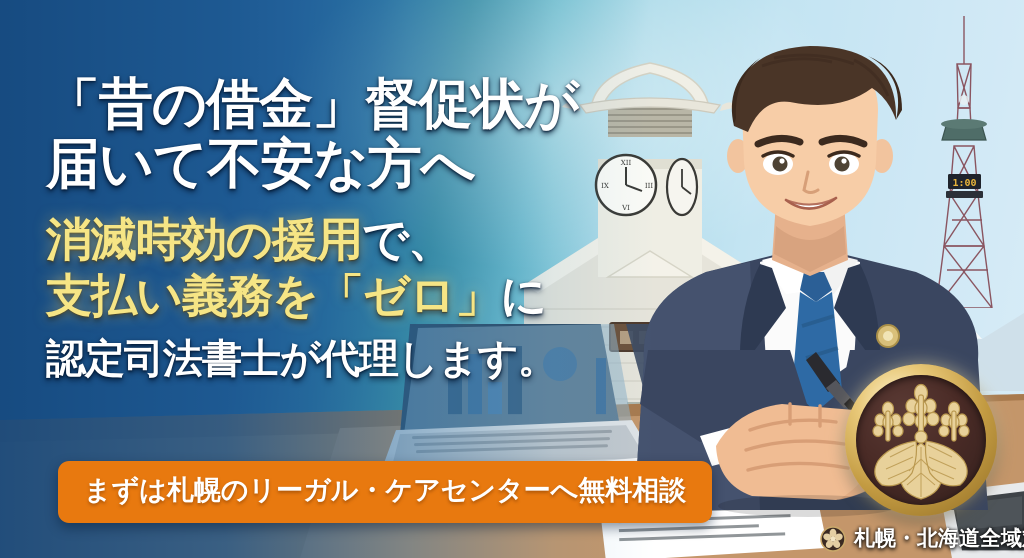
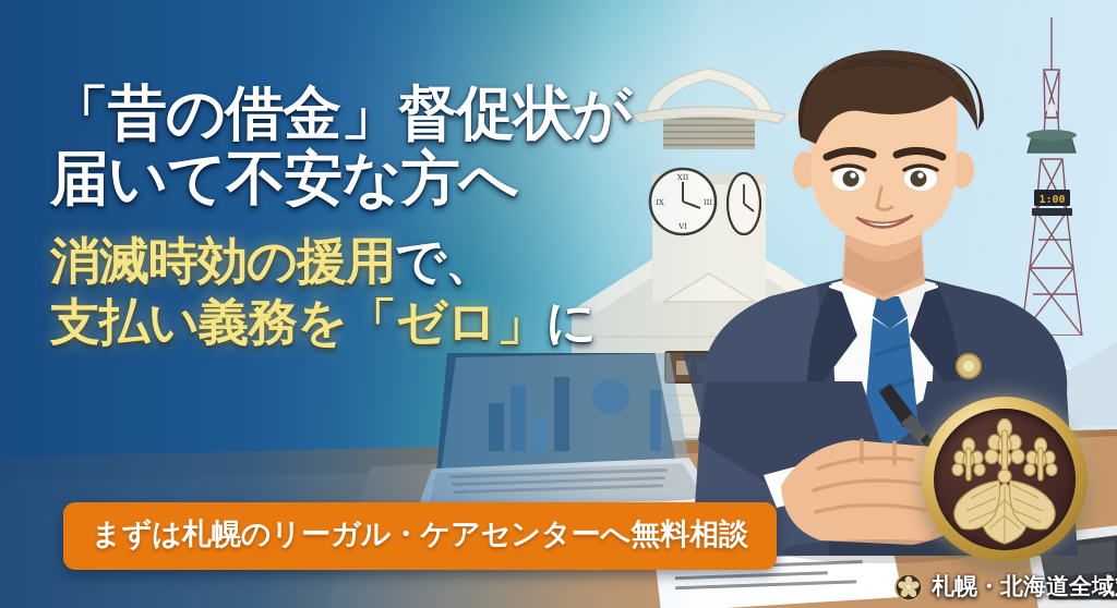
  「昔の借金」督促状が
  届いて不安な方へ
  消滅時効の援用で、
  支払い義務を「ゼロ」に
- 認定司法書士が代理します。
  まずは札幌のリーガル・ケアセンターへ無料相談
  札幌・北海道全域
